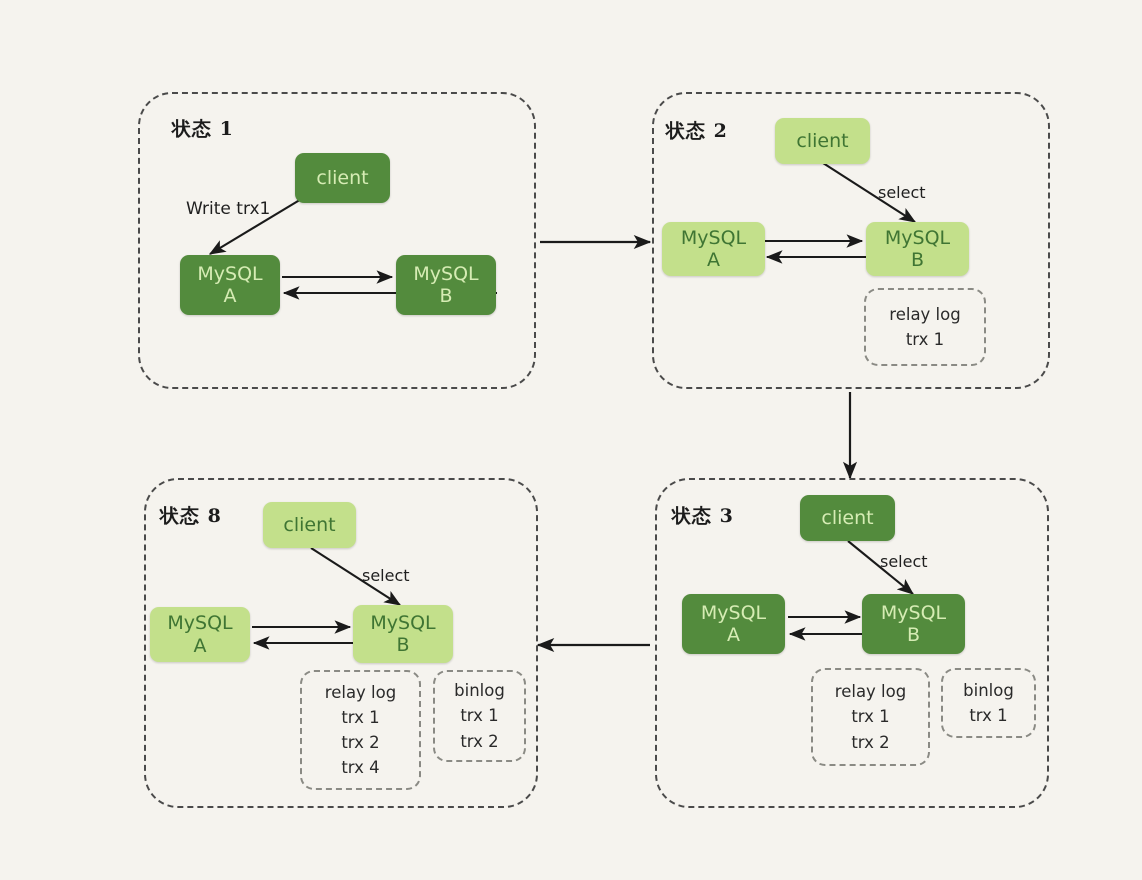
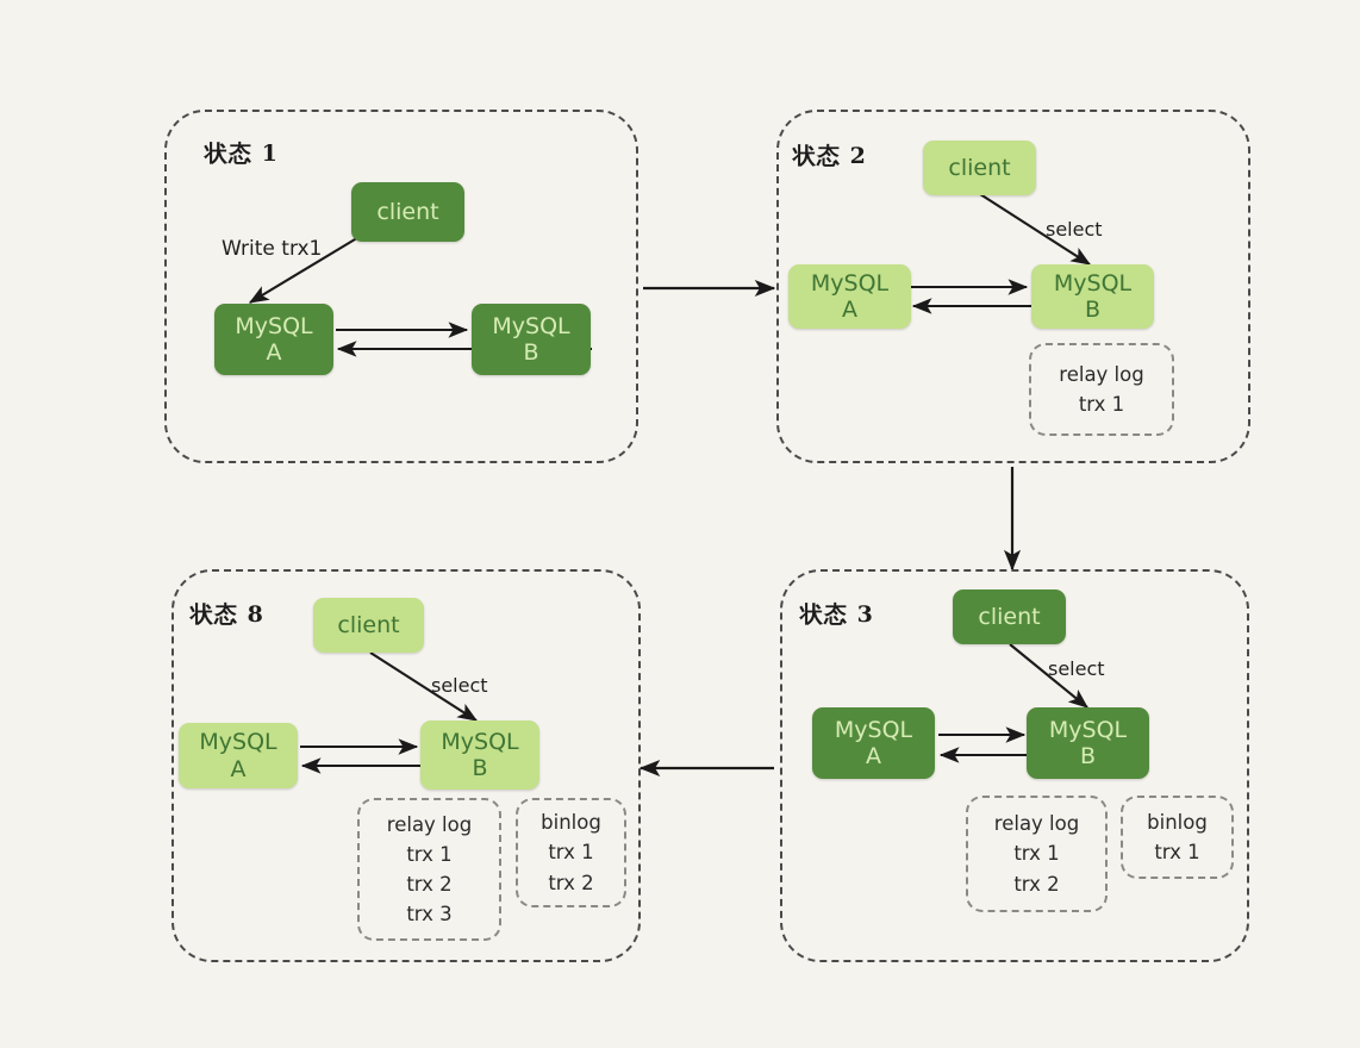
  状态 1
  Write trx1
  client
  MySQL
  A
  MySQL
  B
  状态 2
  select
  client
  MySQL
  A
  MySQL
  B
  relay log
  trx 1
  状态 3
  select
  client
  MySQL
  A
  MySQL
  B
  relay log
  trx 1
  trx 2
  binlog
  trx 1
  状态 8
  select
  client
  MySQL
  A
  MySQL
  B
  relay log
  trx 1
  trx 2
- trx 4
+ trx 3
  binlog
  trx 1
  trx 2
